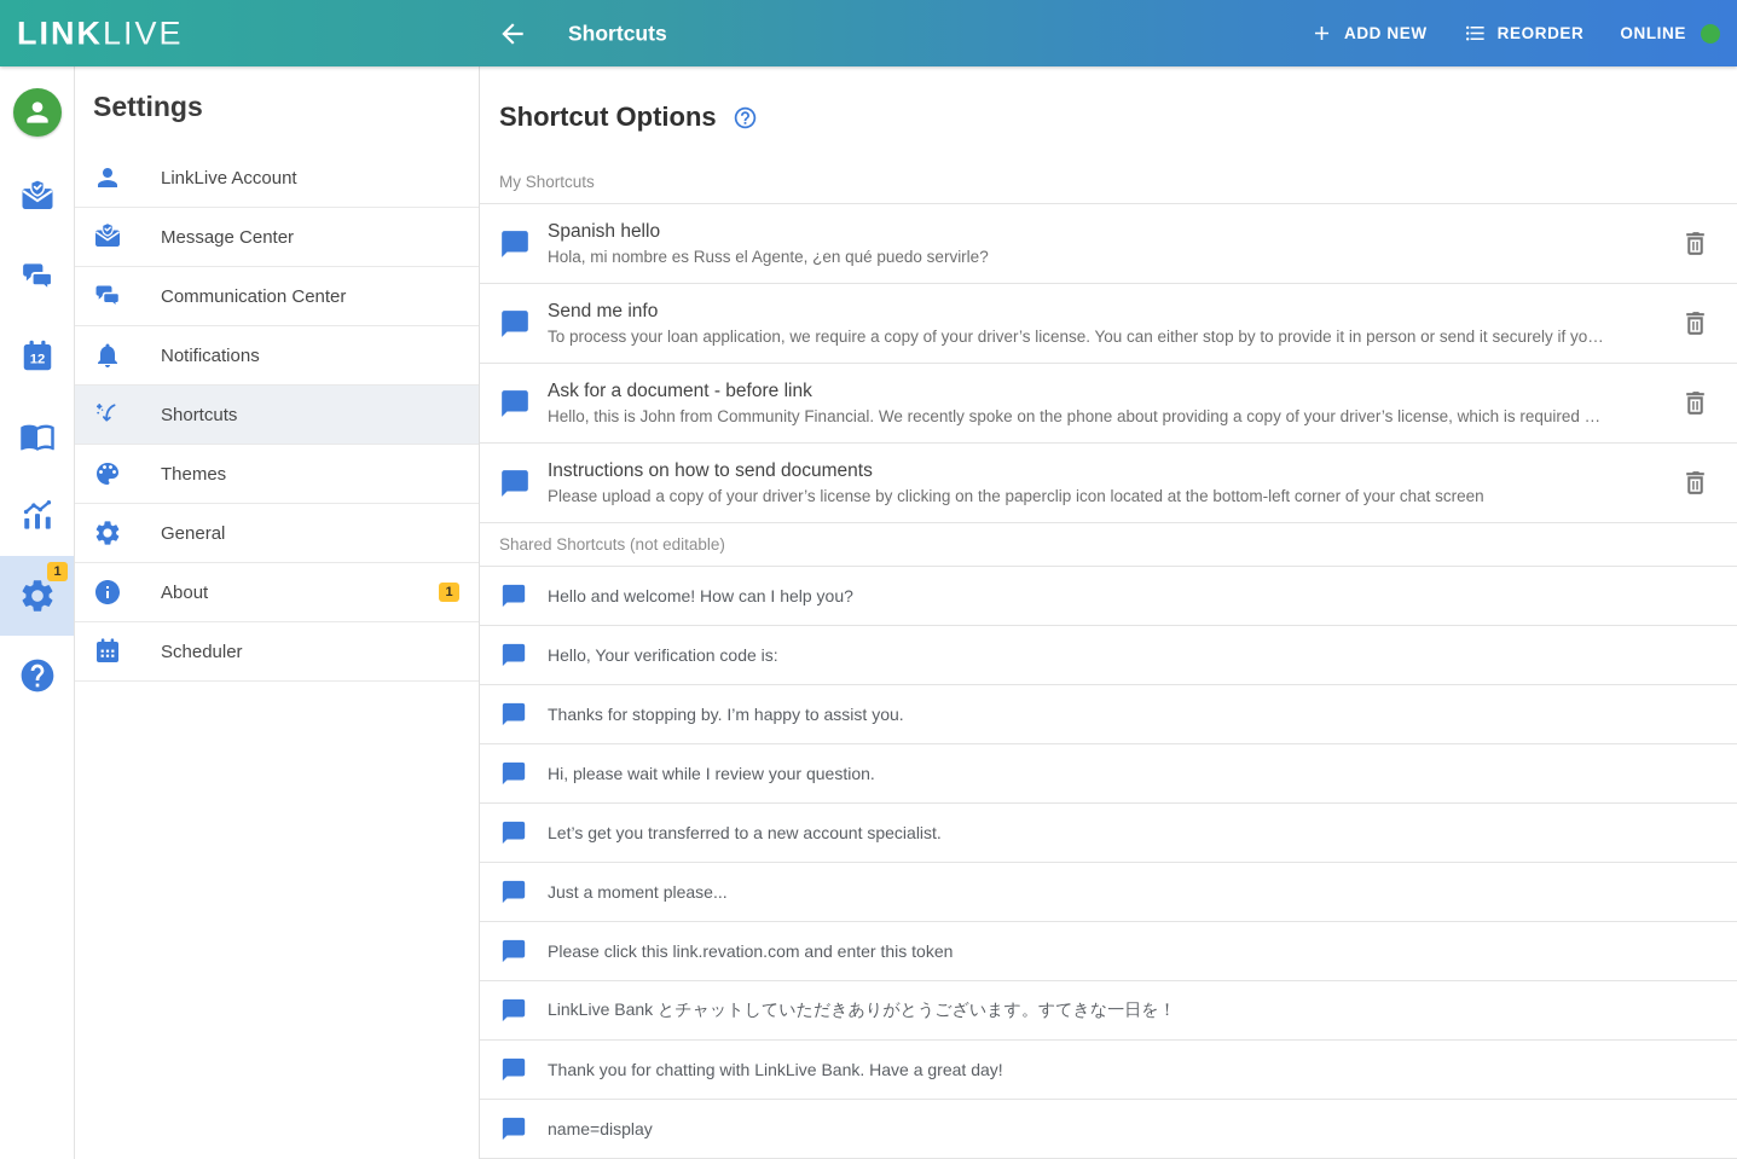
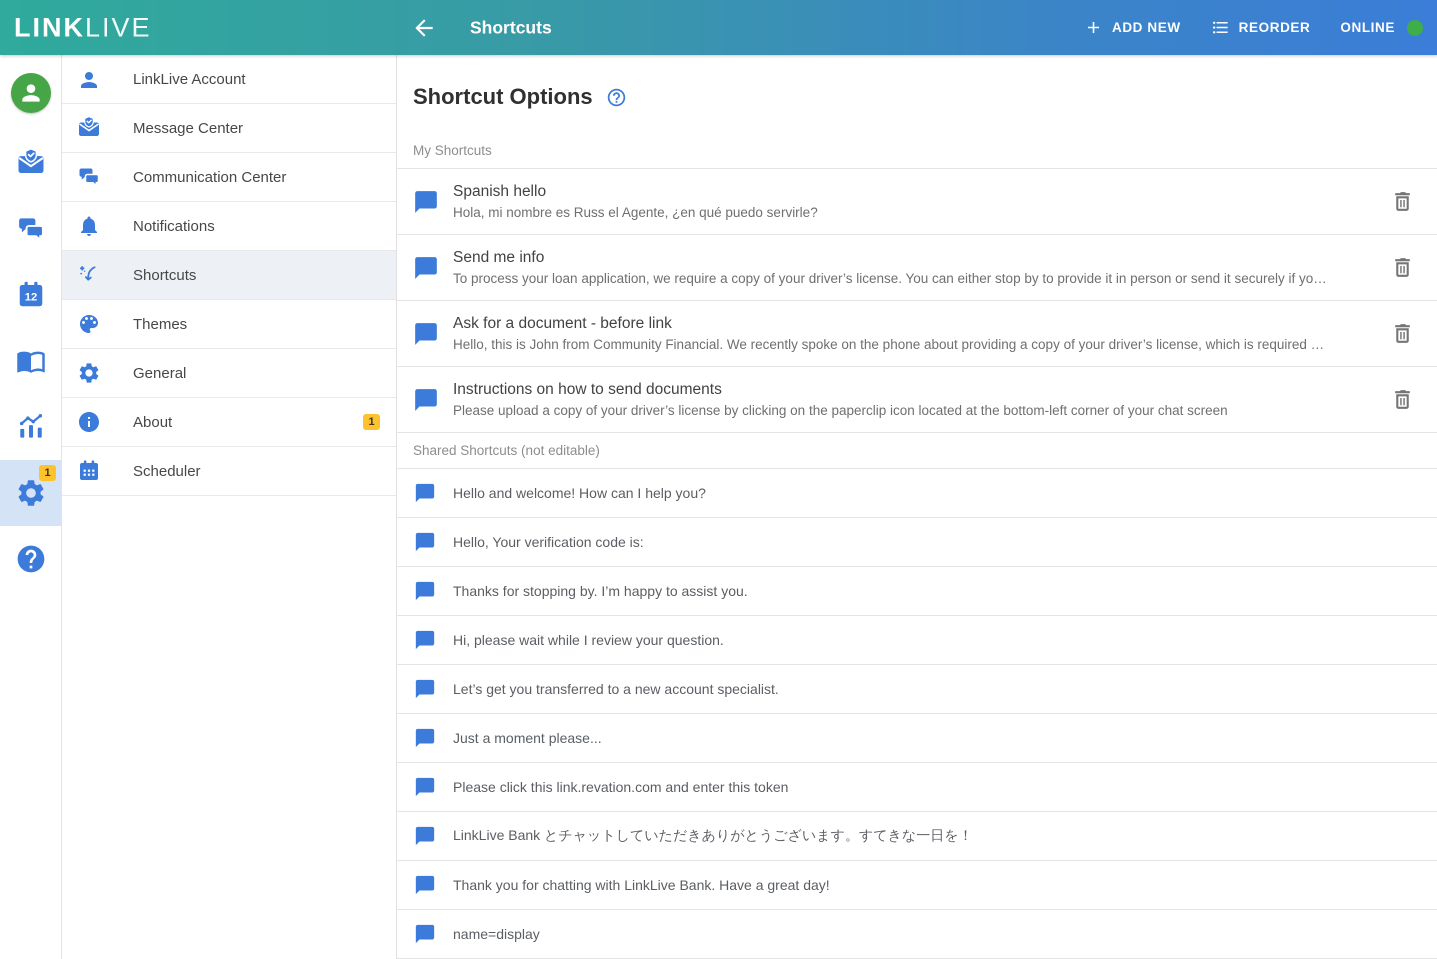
  LINK
  LIVE
  Shortcuts
  ADD NEW
  REORDER
  ONLINE
  12
  1
- Settings
  LinkLive Account
  Message Center
  Communication Center
  Notifications
  Shortcuts
  Themes
  General
  About
  1
  Scheduler
  Shortcut Options
  My Shortcuts
  Spanish hello
  Hola, mi nombre es Russ el Agente, ¿en qué puedo servirle?
  Send me info
  To process your loan application, we require a copy of your driver’s license. You can either stop by to provide it in person or send it securely if yo…
  Ask for a document - before link
  Hello, this is John from Community Financial. We recently spoke on the phone about providing a copy of your driver’s license, which is required …
  Instructions on how to send documents
  Please upload a copy of your driver’s license by clicking on the paperclip icon located at the bottom-left corner of your chat screen
  Shared Shortcuts (not editable)
  Hello and welcome! How can I help you?
  Hello, Your verification code is:
  Thanks for stopping by. I’m happy to assist you.
  Hi, please wait while I review your question.
  Let’s get you transferred to a new account specialist.
  Just a moment please...
  Please click this link.revation.com and enter this token
  LinkLive Bank とチャットしていただきありがとうございます。すてきな一日を！
  Thank you for chatting with LinkLive Bank. Have a great day!
  name=display
